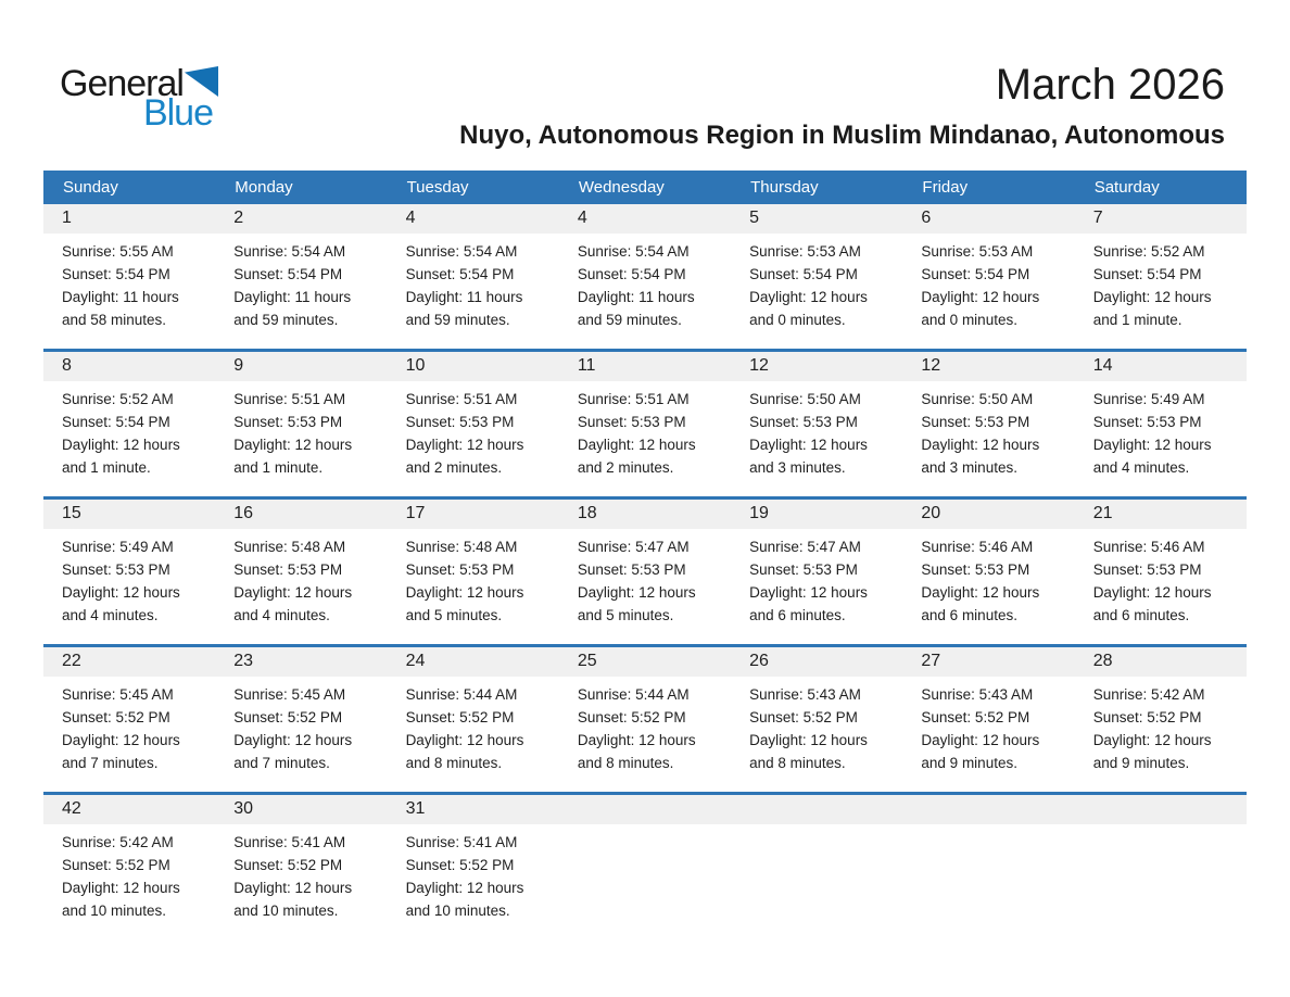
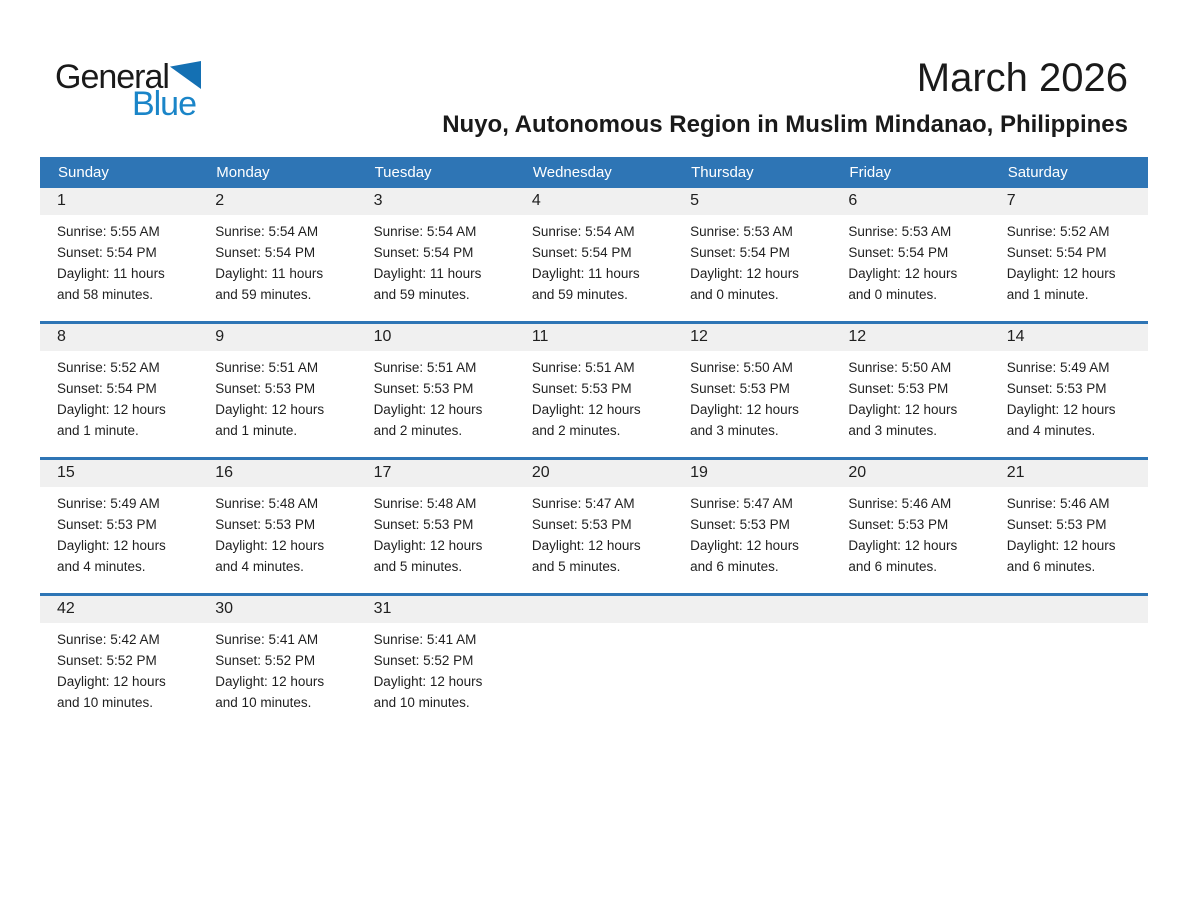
  General
  Blue
  March 2026
- Nuyo, Autonomous Region in Muslim Mindanao, Autonomous
+ Nuyo, Autonomous Region in Muslim Mindanao, Philippines
  Sunday	Monday	Tuesday	Wednesday	Thursday	Friday	Saturday
- 1Sunrise: 5:55 AMSunset: 5:54 PMDaylight: 11 hours and 58 minutes.	2Sunrise: 5:54 AMSunset: 5:54 PMDaylight: 11 hours and 59 minutes.	4Sunrise: 5:54 AMSunset: 5:54 PMDaylight: 11 hours and 59 minutes.	4Sunrise: 5:54 AMSunset: 5:54 PMDaylight: 11 hours and 59 minutes.	5Sunrise: 5:53 AMSunset: 5:54 PMDaylight: 12 hours and 0 minutes.	6Sunrise: 5:53 AMSunset: 5:54 PMDaylight: 12 hours and 0 minutes.	7Sunrise: 5:52 AMSunset: 5:54 PMDaylight: 12 hours and 1 minute.
+ 1Sunrise: 5:55 AMSunset: 5:54 PMDaylight: 11 hours and 58 minutes.	2Sunrise: 5:54 AMSunset: 5:54 PMDaylight: 11 hours and 59 minutes.	3Sunrise: 5:54 AMSunset: 5:54 PMDaylight: 11 hours and 59 minutes.	4Sunrise: 5:54 AMSunset: 5:54 PMDaylight: 11 hours and 59 minutes.	5Sunrise: 5:53 AMSunset: 5:54 PMDaylight: 12 hours and 0 minutes.	6Sunrise: 5:53 AMSunset: 5:54 PMDaylight: 12 hours and 0 minutes.	7Sunrise: 5:52 AMSunset: 5:54 PMDaylight: 12 hours and 1 minute.
  8Sunrise: 5:52 AMSunset: 5:54 PMDaylight: 12 hours and 1 minute.	9Sunrise: 5:51 AMSunset: 5:53 PMDaylight: 12 hours and 1 minute.	10Sunrise: 5:51 AMSunset: 5:53 PMDaylight: 12 hours and 2 minutes.	11Sunrise: 5:51 AMSunset: 5:53 PMDaylight: 12 hours and 2 minutes.	12Sunrise: 5:50 AMSunset: 5:53 PMDaylight: 12 hours and 3 minutes.	12Sunrise: 5:50 AMSunset: 5:53 PMDaylight: 12 hours and 3 minutes.	14Sunrise: 5:49 AMSunset: 5:53 PMDaylight: 12 hours and 4 minutes.
- 15Sunrise: 5:49 AMSunset: 5:53 PMDaylight: 12 hours and 4 minutes.	16Sunrise: 5:48 AMSunset: 5:53 PMDaylight: 12 hours and 4 minutes.	17Sunrise: 5:48 AMSunset: 5:53 PMDaylight: 12 hours and 5 minutes.	18Sunrise: 5:47 AMSunset: 5:53 PMDaylight: 12 hours and 5 minutes.	19Sunrise: 5:47 AMSunset: 5:53 PMDaylight: 12 hours and 6 minutes.	20Sunrise: 5:46 AMSunset: 5:53 PMDaylight: 12 hours and 6 minutes.	21Sunrise: 5:46 AMSunset: 5:53 PMDaylight: 12 hours and 6 minutes.
+ 15Sunrise: 5:49 AMSunset: 5:53 PMDaylight: 12 hours and 4 minutes.	16Sunrise: 5:48 AMSunset: 5:53 PMDaylight: 12 hours and 4 minutes.	17Sunrise: 5:48 AMSunset: 5:53 PMDaylight: 12 hours and 5 minutes.	20Sunrise: 5:47 AMSunset: 5:53 PMDaylight: 12 hours and 5 minutes.	19Sunrise: 5:47 AMSunset: 5:53 PMDaylight: 12 hours and 6 minutes.	20Sunrise: 5:46 AMSunset: 5:53 PMDaylight: 12 hours and 6 minutes.	21Sunrise: 5:46 AMSunset: 5:53 PMDaylight: 12 hours and 6 minutes.
- 22Sunrise: 5:45 AMSunset: 5:52 PMDaylight: 12 hours and 7 minutes.	23Sunrise: 5:45 AMSunset: 5:52 PMDaylight: 12 hours and 7 minutes.	24Sunrise: 5:44 AMSunset: 5:52 PMDaylight: 12 hours and 8 minutes.	25Sunrise: 5:44 AMSunset: 5:52 PMDaylight: 12 hours and 8 minutes.	26Sunrise: 5:43 AMSunset: 5:52 PMDaylight: 12 hours and 8 minutes.	27Sunrise: 5:43 AMSunset: 5:52 PMDaylight: 12 hours and 9 minutes.	28Sunrise: 5:42 AMSunset: 5:52 PMDaylight: 12 hours and 9 minutes.
  42Sunrise: 5:42 AMSunset: 5:52 PMDaylight: 12 hours and 10 minutes.	30Sunrise: 5:41 AMSunset: 5:52 PMDaylight: 12 hours and 10 minutes.	31Sunrise: 5:41 AMSunset: 5:52 PMDaylight: 12 hours and 10 minutes.
